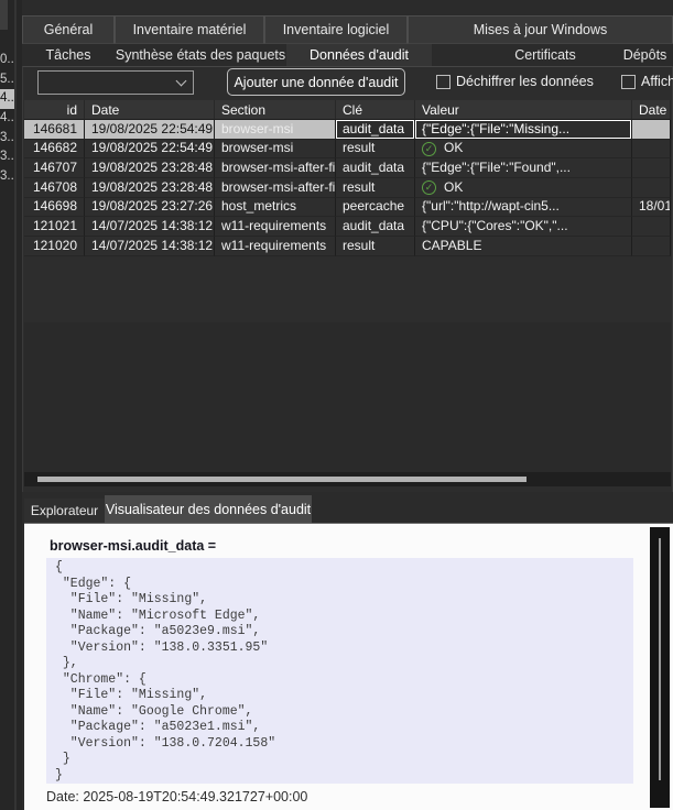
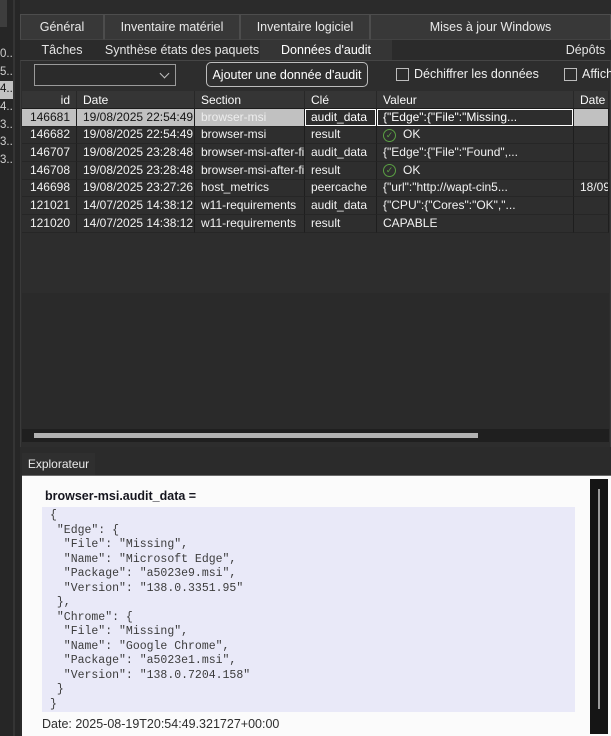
  0..
  5..
  4..
  4..
  3..
  3..
  3..
  Général
  Inventaire matériel
  Inventaire logiciel
  Mises à jour Windows
  Tâches
  Synthèse états des paquets
  Données d'audit
- Certificats
  Dépôts
  Ajouter une donnée d'audit
  Déchiffrer les données
  Affich
  id
  Date
  Section
  Clé
  Valeur
  Date
  146681
  19/08/2025 22:54:49
  browser-msi
  audit_data
  {"Edge":{"File":"Missing...
  146682
  19/08/2025 22:54:49
  browser-msi
  result
  ✓
  OK
  146707
  19/08/2025 23:28:48
  browser-msi-after-fi
  audit_data
  {"Edge":{"File":"Found",...
  146708
  19/08/2025 23:28:48
  browser-msi-after-fi
  result
  ✓
  OK
  146698
  19/08/2025 23:27:26
  host_metrics
  peercache
  {"url":"http://wapt-cin5...
- 18/01
+ 18/09
  121021
  14/07/2025 14:38:12
  w11-requirements
  audit_data
  {"CPU":{"Cores":"OK","...
  121020
  14/07/2025 14:38:12
  w11-requirements
  result
  CAPABLE
  Explorateur
- Visualisateur des données d'audit
  browser-msi.audit_data =
  {
  "Edge": {
  "File": "Missing",
  "Name": "Microsoft Edge",
  "Package": "a5023e9.msi",
  "Version": "138.0.3351.95"
  },
  "Chrome": {
  "File": "Missing",
  "Name": "Google Chrome",
  "Package": "a5023e1.msi",
  "Version": "138.0.7204.158"
  }
  }
  Date: 2025-08-19T20:54:49.321727+00:00
